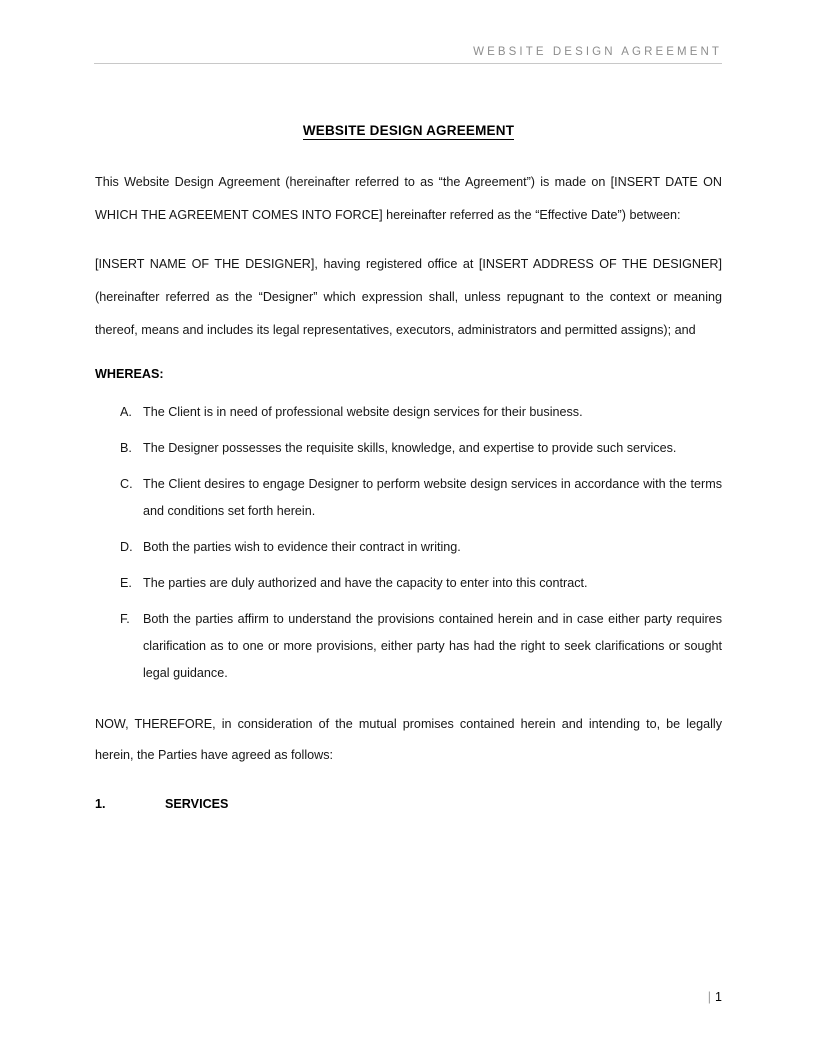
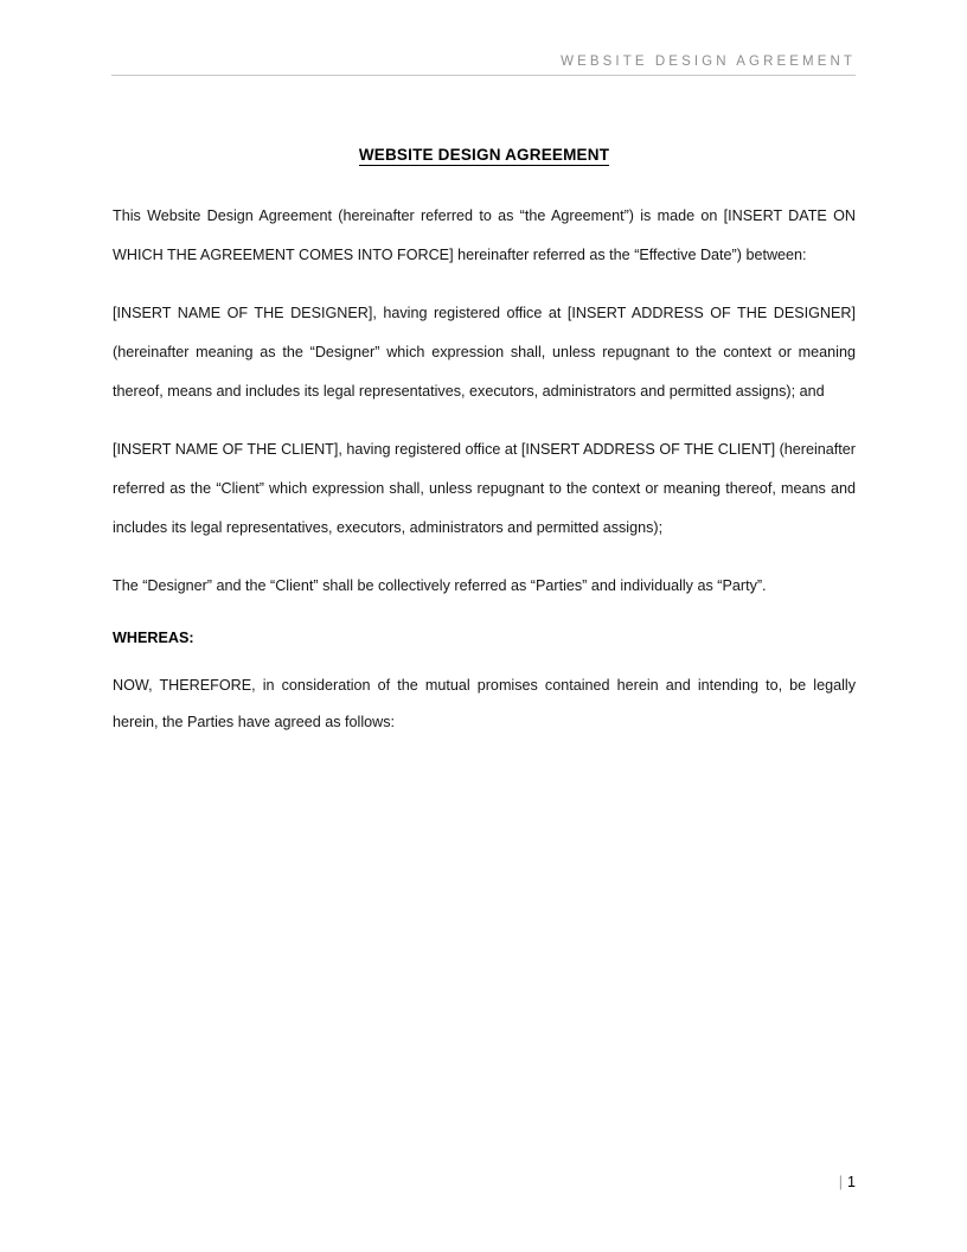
  WEBSITE DESIGN AGREEMENT
  WEBSITE DESIGN AGREEMENT
  This Website Design Agreement (hereinafter referred to as “the Agreement”) is made on [INSERT DATE ON WHICH THE AGREEMENT COMES INTO FORCE] hereinafter referred as the “Effective Date”) between:
- [INSERT NAME OF THE DESIGNER], having registered office at [INSERT ADDRESS OF THE DESIGNER] (hereinafter referred as the “Designer” which expression shall, unless repugnant to the context or meaning thereof, means and includes its legal representatives, executors, administrators and permitted assigns); and
+ [INSERT NAME OF THE DESIGNER], having registered office at [INSERT ADDRESS OF THE DESIGNER] (hereinafter meaning as the “Designer” which expression shall, unless repugnant to the context or meaning thereof, means and includes its legal representatives, executors, administrators and permitted assigns); and
+ [INSERT NAME OF THE CLIENT], having registered office at [INSERT ADDRESS OF THE CLIENT] (hereinafter referred as the “Client” which expression shall, unless repugnant to the context or meaning thereof, means and includes its legal representatives, executors, administrators and permitted assigns);
+ The “Designer” and the “Client” shall be collectively referred as “Parties” and individually as “Party”.
  WHEREAS:
- A.
- The Client is in need of professional website design services for their business.
- B.
- The Designer possesses the requisite skills, knowledge, and expertise to provide such services.
- C.
- The Client desires to engage Designer to perform website design services in accordance with the terms and conditions set forth herein.
- D.
- Both the parties wish to evidence their contract in writing.
- E.
- The parties are duly authorized and have the capacity to enter into this contract.
- F.
- Both the parties affirm to understand the provisions contained herein and in case either party requires clarification as to one or more provisions, either party has had the right to seek clarifications or sought legal guidance.
  NOW, THEREFORE, in consideration of the mutual promises contained herein and intending to, be legally herein, the Parties have agreed as follows:
- 1.
- SERVICES
  | 1
